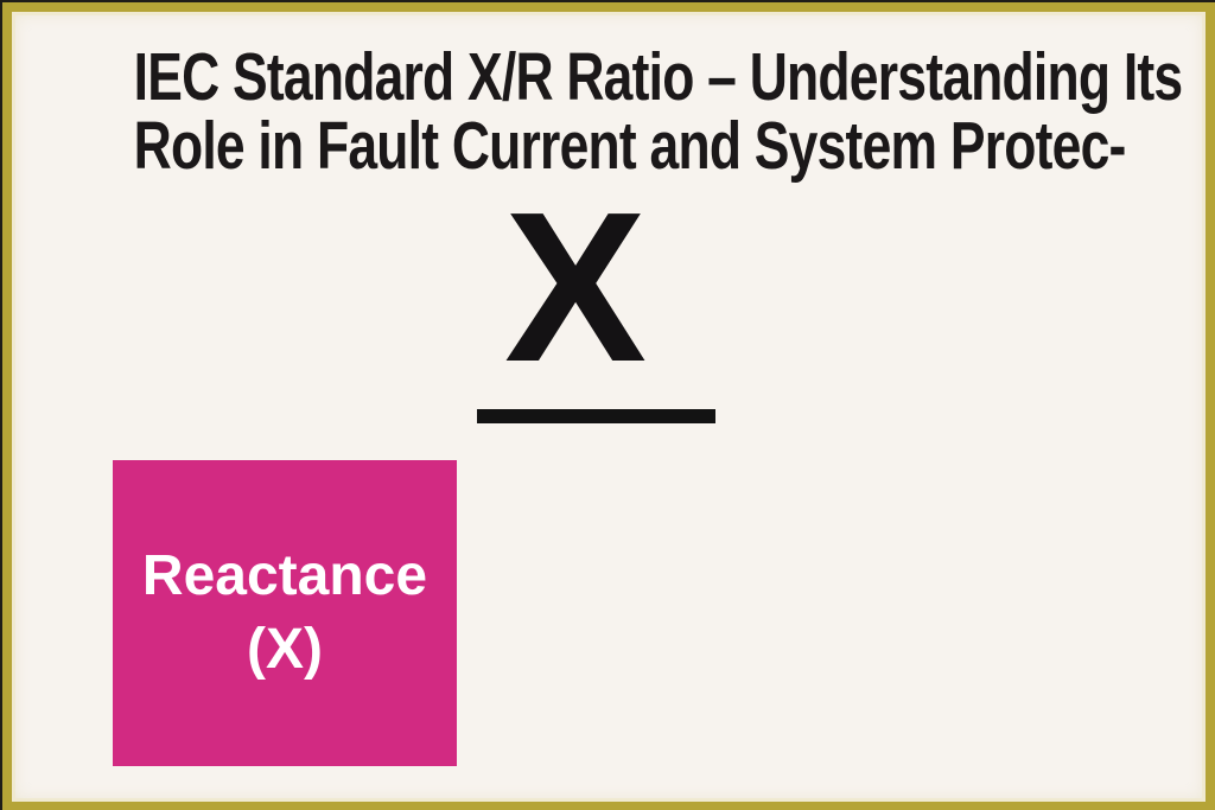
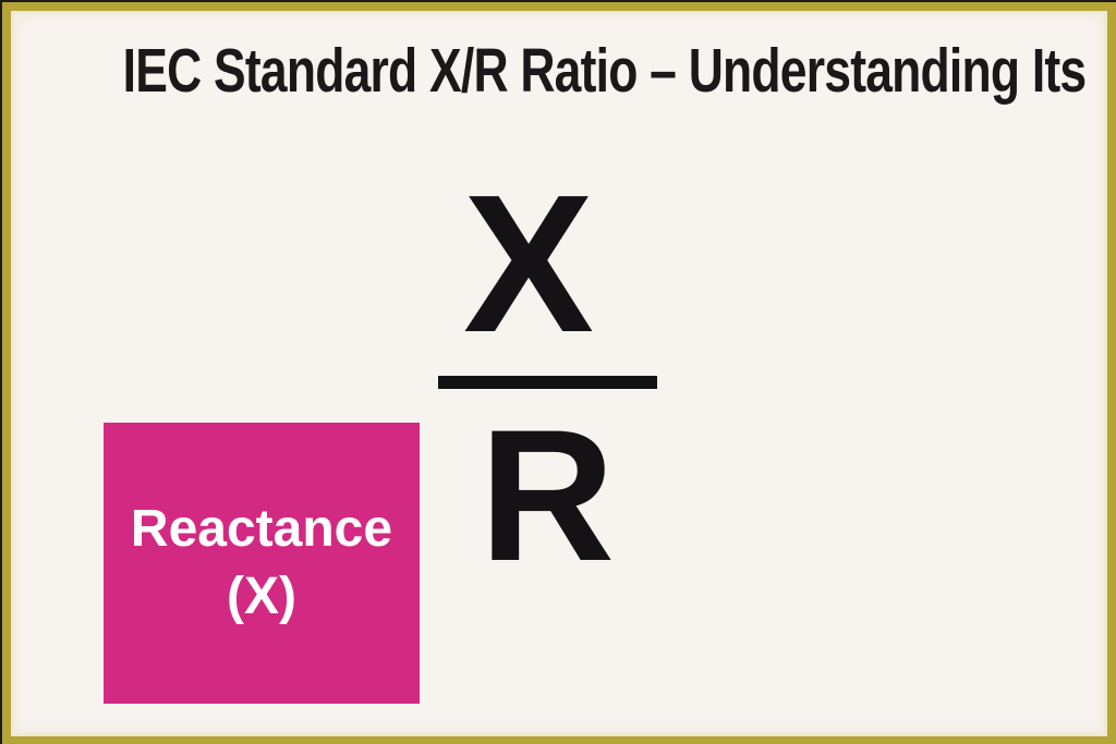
  IEC Standard X/R Ratio – Understanding Its
- Role in Fault Current and System Protec-
  X
+ R
  Reactance
  (X)
